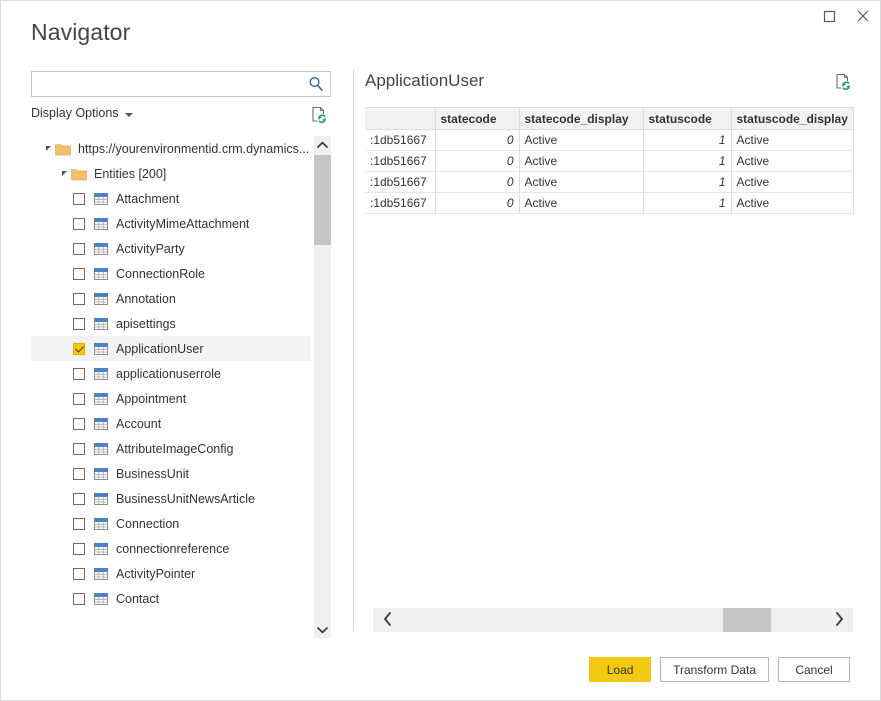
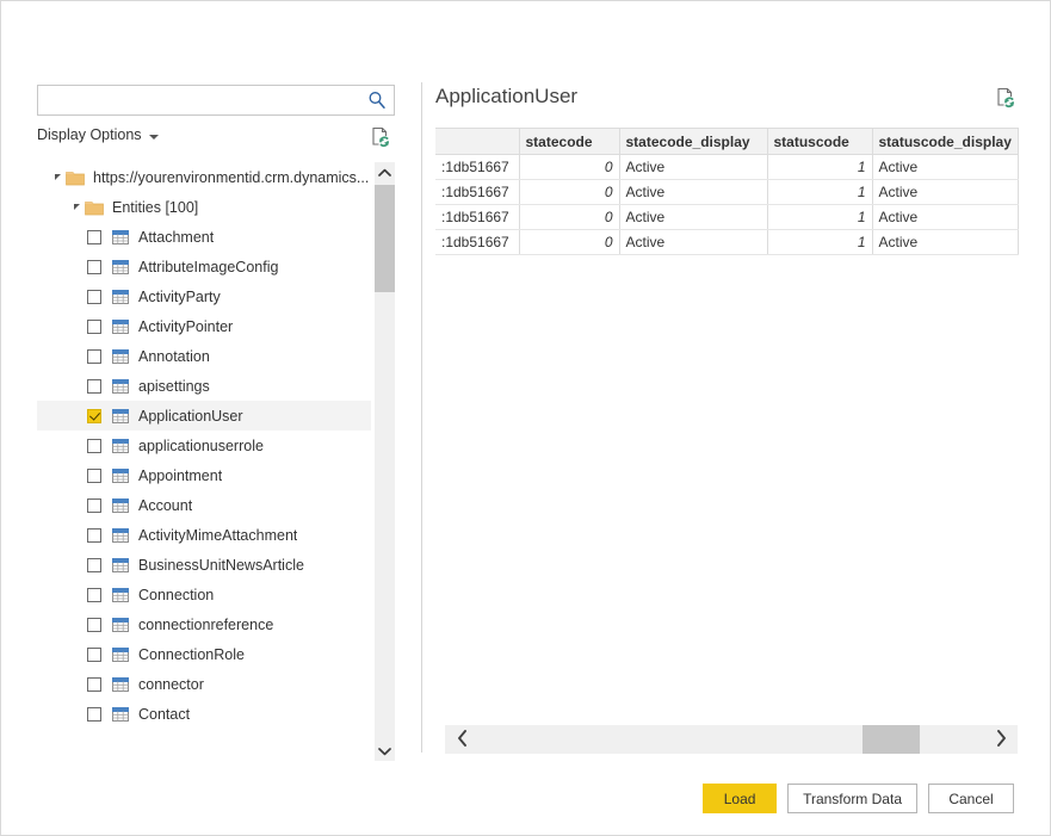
- Navigator
  Display Options
  https://yourenvironmentid.crm.dynamics...
- Entities [200]
+ Entities [100]
  Attachment
- ActivityMimeAttachment
+ AttributeImageConfig
  ActivityParty
- ConnectionRole
+ ActivityPointer
  Annotation
  apisettings
  ApplicationUser
  applicationuserrole
  Appointment
  Account
- AttributeImageConfig
+ ActivityMimeAttachment
- BusinessUnit
  BusinessUnitNewsArticle
  Connection
  connectionreference
- ActivityPointer
+ ConnectionRole
+ connector
  Contact
  ApplicationUser
  	statecode	statecode_display	statuscode	statuscode_display
  :1db51667	0	Active	1	Active
  :1db51667	0	Active	1	Active
  :1db51667	0	Active	1	Active
  :1db51667	0	Active	1	Active
  Load
  Transform Data
  Cancel
